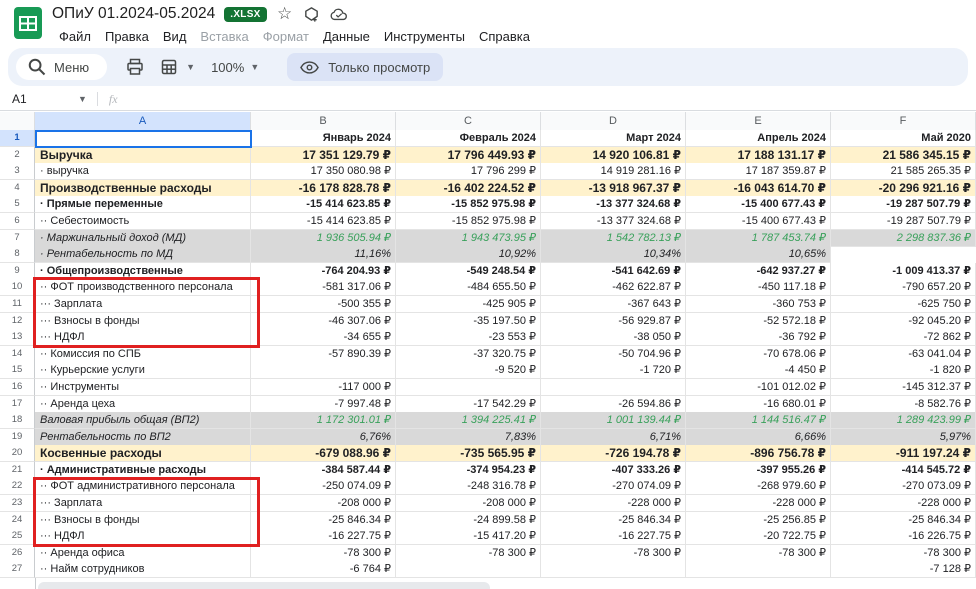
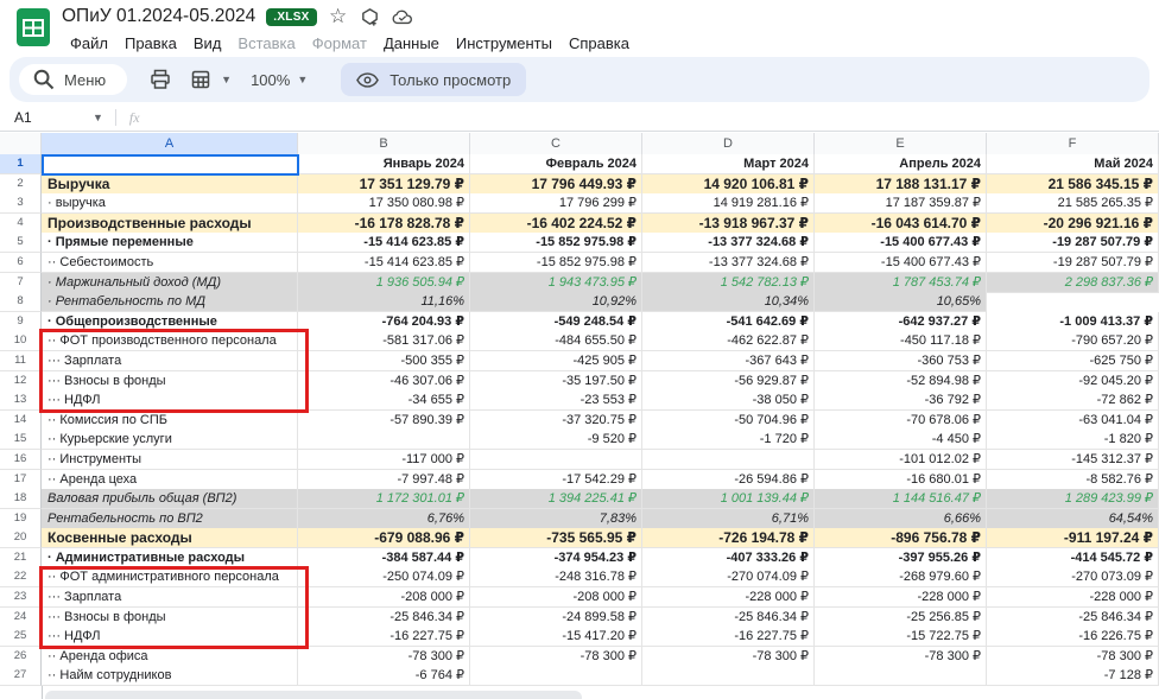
  ОПиУ 01.2024-05.2024
  .XLSX
  ☆
  Файл
  Правка
  Вид
  Вставка
  Формат
  Данные
  Инструменты
  Справка
  Меню
  ▼
  100%
  ▼
  Только просмотр
  A1
  ▼
  fx
  A
  B
  C
  D
  E
  F
  1
  Январь 2024
  Февраль 2024
  Март 2024
  Апрель 2024
- Май 2020
+ Май 2024
  2
  Выручка
  17 351 129.79 ₽
  17 796 449.93 ₽
  14 920 106.81 ₽
  17 188 131.17 ₽
  21 586 345.15 ₽
  3
  · выручка
  17 350 080.98 ₽
  17 796 299 ₽
  14 919 281.16 ₽
  17 187 359.87 ₽
  21 585 265.35 ₽
  4
  Производственные расходы
  -16 178 828.78 ₽
  -16 402 224.52 ₽
  -13 918 967.37 ₽
  -16 043 614.70 ₽
  -20 296 921.16 ₽
  5
  · Прямые переменные
  -15 414 623.85 ₽
  -15 852 975.98 ₽
  -13 377 324.68 ₽
  -15 400 677.43 ₽
  -19 287 507.79 ₽
  6
  ·· Себестоимость
  -15 414 623.85 ₽
  -15 852 975.98 ₽
  -13 377 324.68 ₽
  -15 400 677.43 ₽
  -19 287 507.79 ₽
  7
  · Маржинальный доход (МД)
  1 936 505.94 ₽
  1 943 473.95 ₽
  1 542 782.13 ₽
  1 787 453.74 ₽
  2 298 837.36 ₽
  8
  · Рентабельность по МД
  11,16%
  10,92%
  10,34%
  10,65%
  9
  · Общепроизводственные
  -764 204.93 ₽
  -549 248.54 ₽
  -541 642.69 ₽
  -642 937.27 ₽
  -1 009 413.37 ₽
  10
  ·· ФОТ производственного персонала
  -581 317.06 ₽
  -484 655.50 ₽
  -462 622.87 ₽
  -450 117.18 ₽
  -790 657.20 ₽
  11
  ··· Зарплата
  -500 355 ₽
  -425 905 ₽
  -367 643 ₽
  -360 753 ₽
  -625 750 ₽
  12
  ··· Взносы в фонды
  -46 307.06 ₽
  -35 197.50 ₽
  -56 929.87 ₽
- -52 572.18 ₽
+ -52 894.98 ₽
  -92 045.20 ₽
  13
  ··· НДФЛ
  -34 655 ₽
  -23 553 ₽
  -38 050 ₽
  -36 792 ₽
  -72 862 ₽
  14
  ·· Комиссия по СПБ
  -57 890.39 ₽
  -37 320.75 ₽
  -50 704.96 ₽
  -70 678.06 ₽
  -63 041.04 ₽
  15
  ·· Курьерские услуги
  -9 520 ₽
  -1 720 ₽
  -4 450 ₽
  -1 820 ₽
  16
  ·· Инструменты
  -117 000 ₽
  -101 012.02 ₽
  -145 312.37 ₽
  17
  ·· Аренда цеха
  -7 997.48 ₽
  -17 542.29 ₽
  -26 594.86 ₽
  -16 680.01 ₽
  -8 582.76 ₽
  18
  Валовая прибыль общая (ВП2)
  1 172 301.01 ₽
  1 394 225.41 ₽
  1 001 139.44 ₽
  1 144 516.47 ₽
  1 289 423.99 ₽
  19
  Рентабельность по ВП2
  6,76%
  7,83%
  6,71%
  6,66%
- 5,97%
+ 64,54%
  20
  Косвенные расходы
  -679 088.96 ₽
  -735 565.95 ₽
  -726 194.78 ₽
  -896 756.78 ₽
  -911 197.24 ₽
  21
  · Административные расходы
  -384 587.44 ₽
  -374 954.23 ₽
  -407 333.26 ₽
  -397 955.26 ₽
  -414 545.72 ₽
  22
  ·· ФОТ административного персонала
  -250 074.09 ₽
  -248 316.78 ₽
  -270 074.09 ₽
  -268 979.60 ₽
  -270 073.09 ₽
  23
  ··· Зарплата
  -208 000 ₽
  -208 000 ₽
  -228 000 ₽
  -228 000 ₽
  -228 000 ₽
  24
  ··· Взносы в фонды
  -25 846.34 ₽
  -24 899.58 ₽
  -25 846.34 ₽
  -25 256.85 ₽
  -25 846.34 ₽
  25
  ··· НДФЛ
  -16 227.75 ₽
  -15 417.20 ₽
  -16 227.75 ₽
- -20 722.75 ₽
+ -15 722.75 ₽
  -16 226.75 ₽
  26
  ·· Аренда офиса
  -78 300 ₽
  -78 300 ₽
  -78 300 ₽
  -78 300 ₽
  -78 300 ₽
  27
  ·· Найм сотрудников
  -6 764 ₽
  -7 128 ₽
